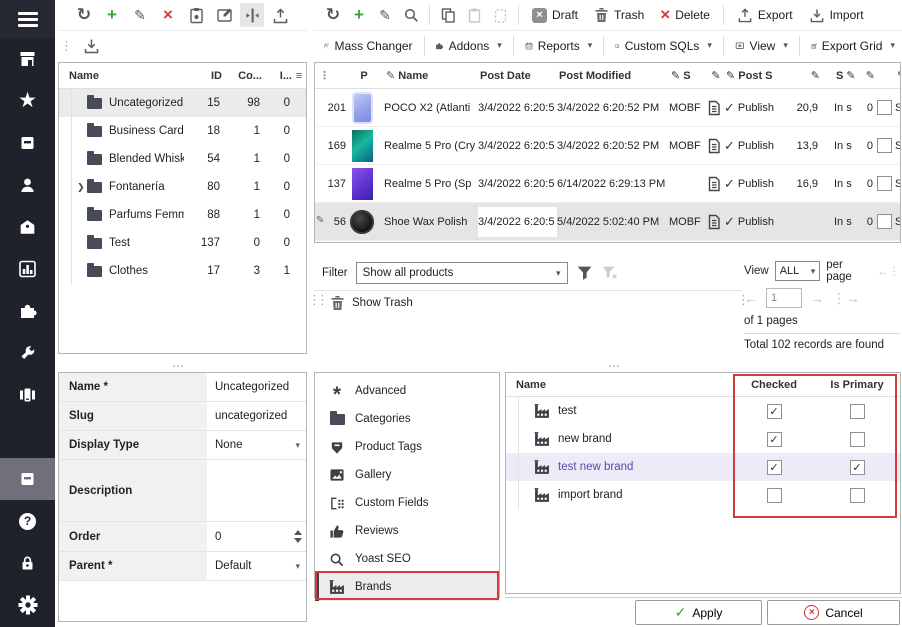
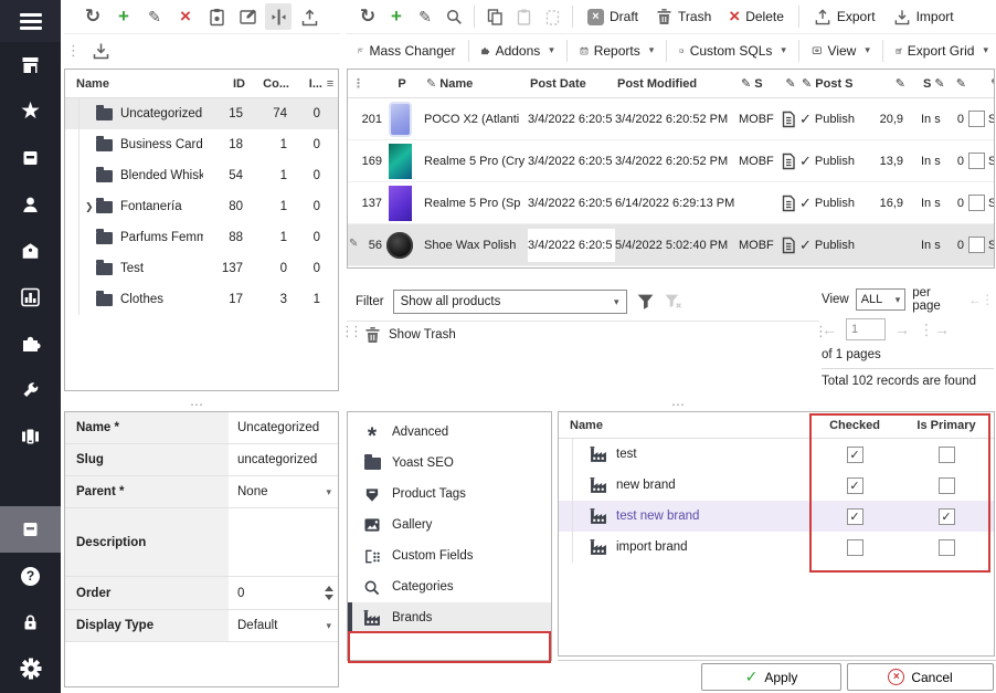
  ★
  ?
  ↻
  +
  ✎
  ×
  ⋮
  ↻
  +
  ✎
  ×
  Draft
  Trash
  ×
  Delete
  Export
  Import
  Mass Changer
  Addons
  ▾
  Reports
  ▾
  Custom SQLs
  ▾
  View
  ▾
  Export Grid
  ▾
  Name
  ID
  Co...
  I...
  ≡
  Uncategorized
  15
- 98
+ 74
  0
  Business Card
  18
  1
  0
  Blended Whisk
  54
  1
  0
  ❯
  Fontanería
  80
  1
  0
  Parfums Femm
  88
  1
  0
  Test
  137
  0
  0
  Clothes
  17
  3
  1
  ⋮
  P
  ✎ Name
  Post Date
  Post Modified
  ✎ S
  ✎
  ✎ Post S
  ✎
  S ✎
  ✎
  201
  POCO X2 (Atlanti
  3/4/2022 6:20:5
  3/4/2022 6:20:52 PM
  MOBF
  ✓
  Publish
  20,9
  In s
  0
  169
  Realme 5 Pro (Cry
  3/4/2022 6:20:5
  3/4/2022 6:20:52 PM
  MOBF
  ✓
  Publish
  13,9
  In s
  0
  137
  Realme 5 Pro (Sp
  3/4/2022 6:20:5
  6/14/2022 6:29:13 PM
  ✓
  Publish
  16,9
  In s
  0
  ✎
  56
  Shoe Wax Polish
  3/4/2022 6:20:5
  5/4/2022 5:02:40 PM
  MOBF
  ✓
  Publish
  In s
  0
  Filter
  Show all products
  ▾
  Show Trash
  ⋮
  ⋮
  ⋮
  View
  ALL
  ▾
  per page
  ←⋮
  ←
  1
  →
  ⋮→
  of 1 pages
  Total 102 records are found
  ⋯
  ⋯
  Name *
  Uncategorized
  Slug
  uncategorized
- Display Type
+ Parent *
  None
  ▾
  Description
  Order
  0
- Parent *
+ Display Type
  Default
  ▾
  *
  Advanced
- Categories
+ Yoast SEO
  Product Tags
  Gallery
  Custom Fields
- Reviews
- Yoast SEO
+ Categories
  Brands
  Name
  Checked
  Is Primary
  test
  ✓
  new brand
  ✓
  test new brand
  ✓
  ✓
  import brand
  ✓
  Apply
  ×
  Cancel
